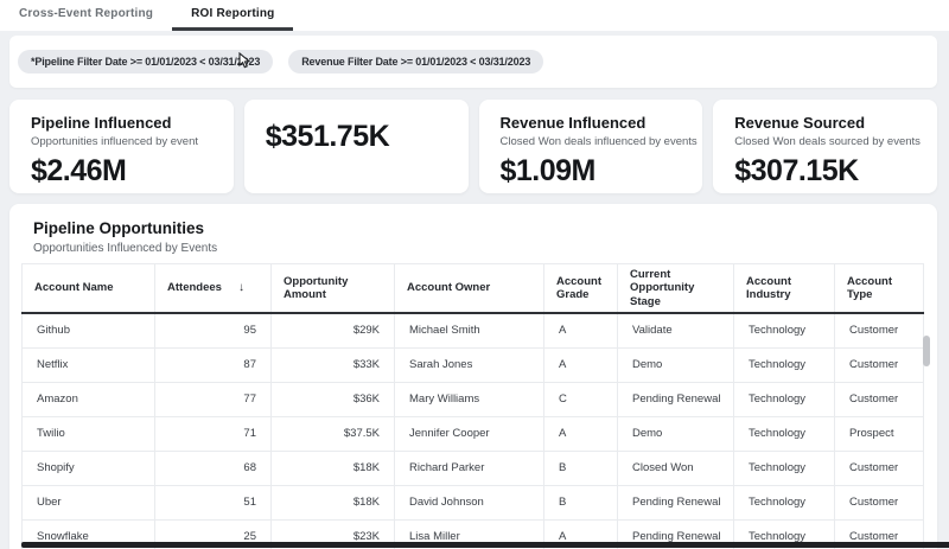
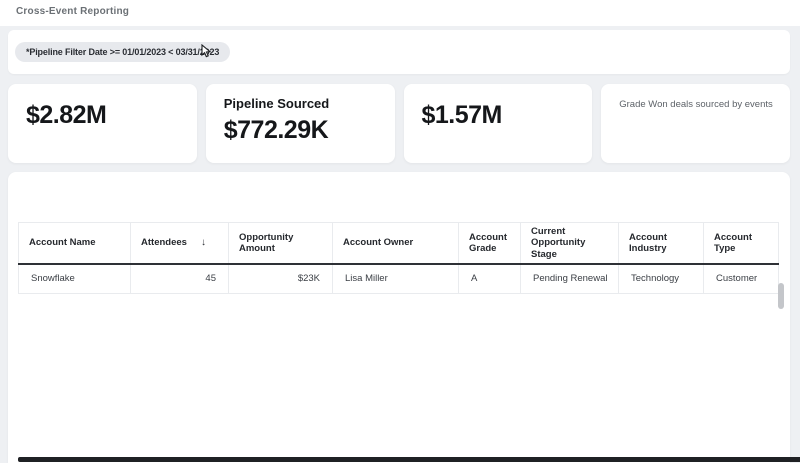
  Cross-Event Reporting
- ROI Reporting
  *Pipeline Filter Date >= 01/01/2023 < 03/31/23
- Revenue Filter Date >= 01/01/2023 < 03/31/2023
- Pipeline Influenced
- Opportunities influenced by event
- $2.46M
+ $2.82M
+ Pipeline Sourced
- $351.75K
+ $772.29K
- Revenue Influenced
- Closed Won deals influenced by events
- $1.09M
+ $1.57M
- Revenue Sourced
- Closed Won deals sourced by events
+ Grade Won deals sourced by events
- $307.15K
- Pipeline Opportunities
- Opportunities Influenced by Events
  Account Name	Attendees ↓	Opportunity Amount	Account Owner	Account Grade	Current Opportunity Stage	Account Industry	Account Type
- Github	95	$29K	Michael Smith	A	Validate	Technology	Customer
- Netflix	87	$33K	Sarah Jones	A	Demo	Technology	Customer
- Amazon	77	$36K	Mary Williams	C	Pending Renewal	Technology	Customer
- Twilio	71	$37.5K	Jennifer Cooper	A	Demo	Technology	Prospect
- Shopify	68	$18K	Richard Parker	B	Closed Won	Technology	Customer
- Uber	51	$18K	David Johnson	B	Pending Renewal	Technology	Customer
- Snowflake	25	$23K	Lisa Miller	A	Pending Renewal	Technology	Customer
+ Snowflake	45	$23K	Lisa Miller	A	Pending Renewal	Technology	Customer
